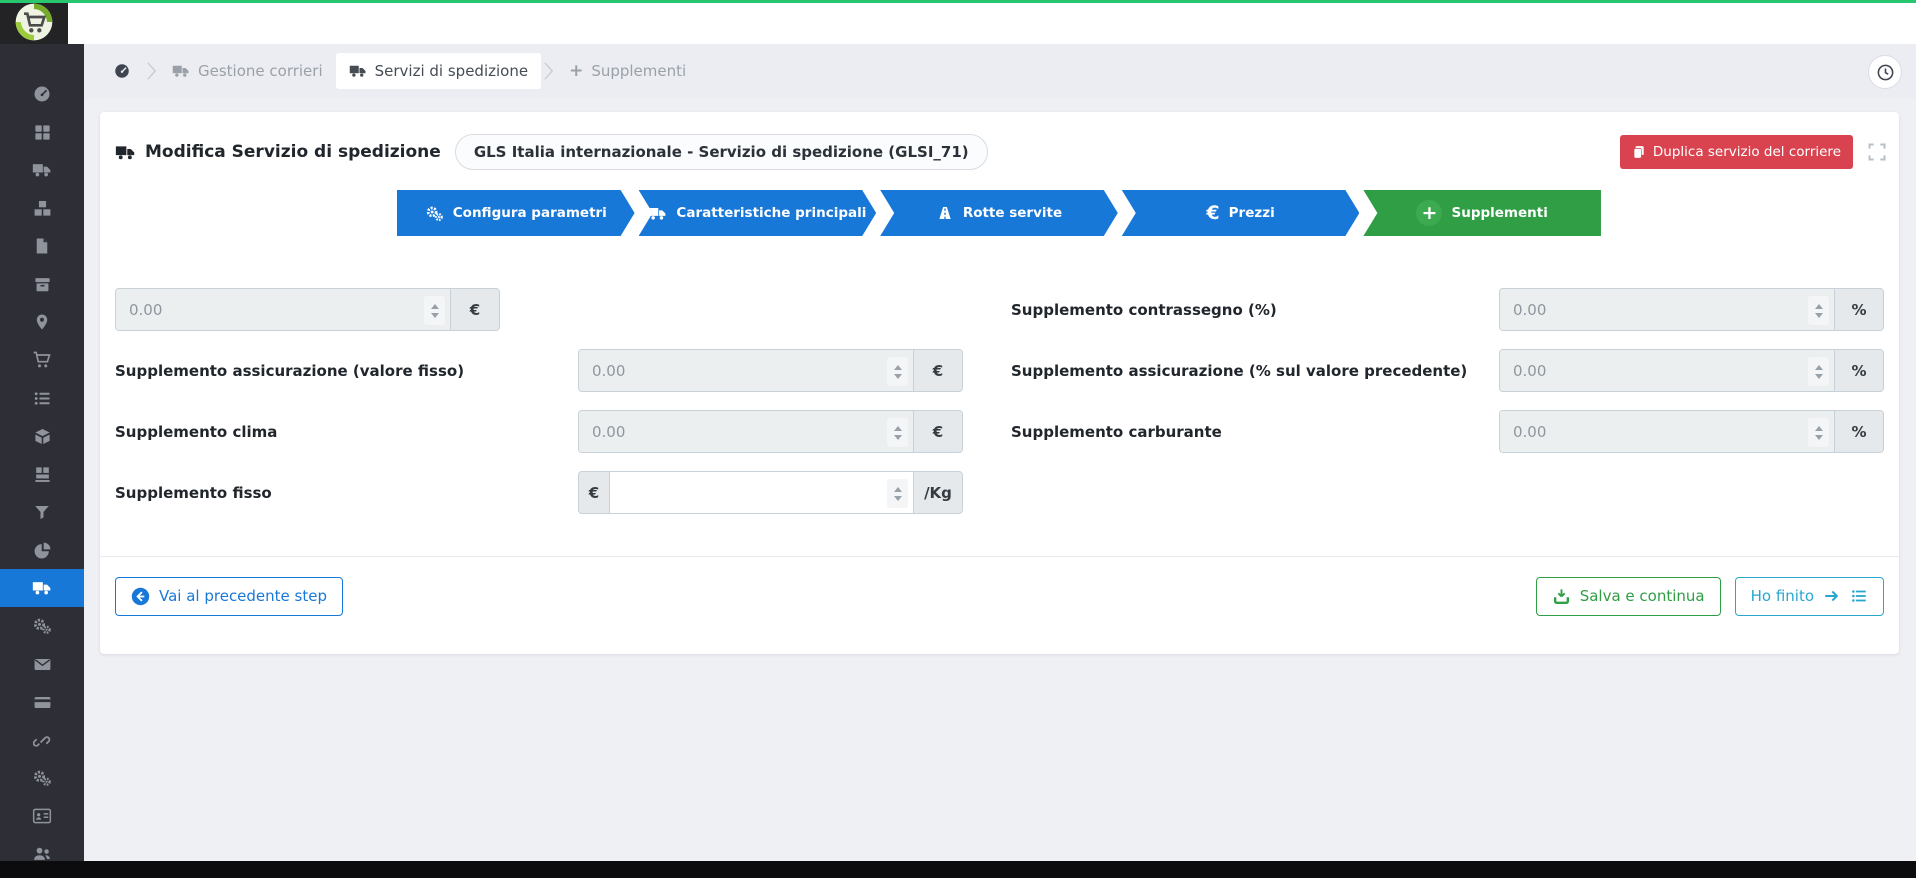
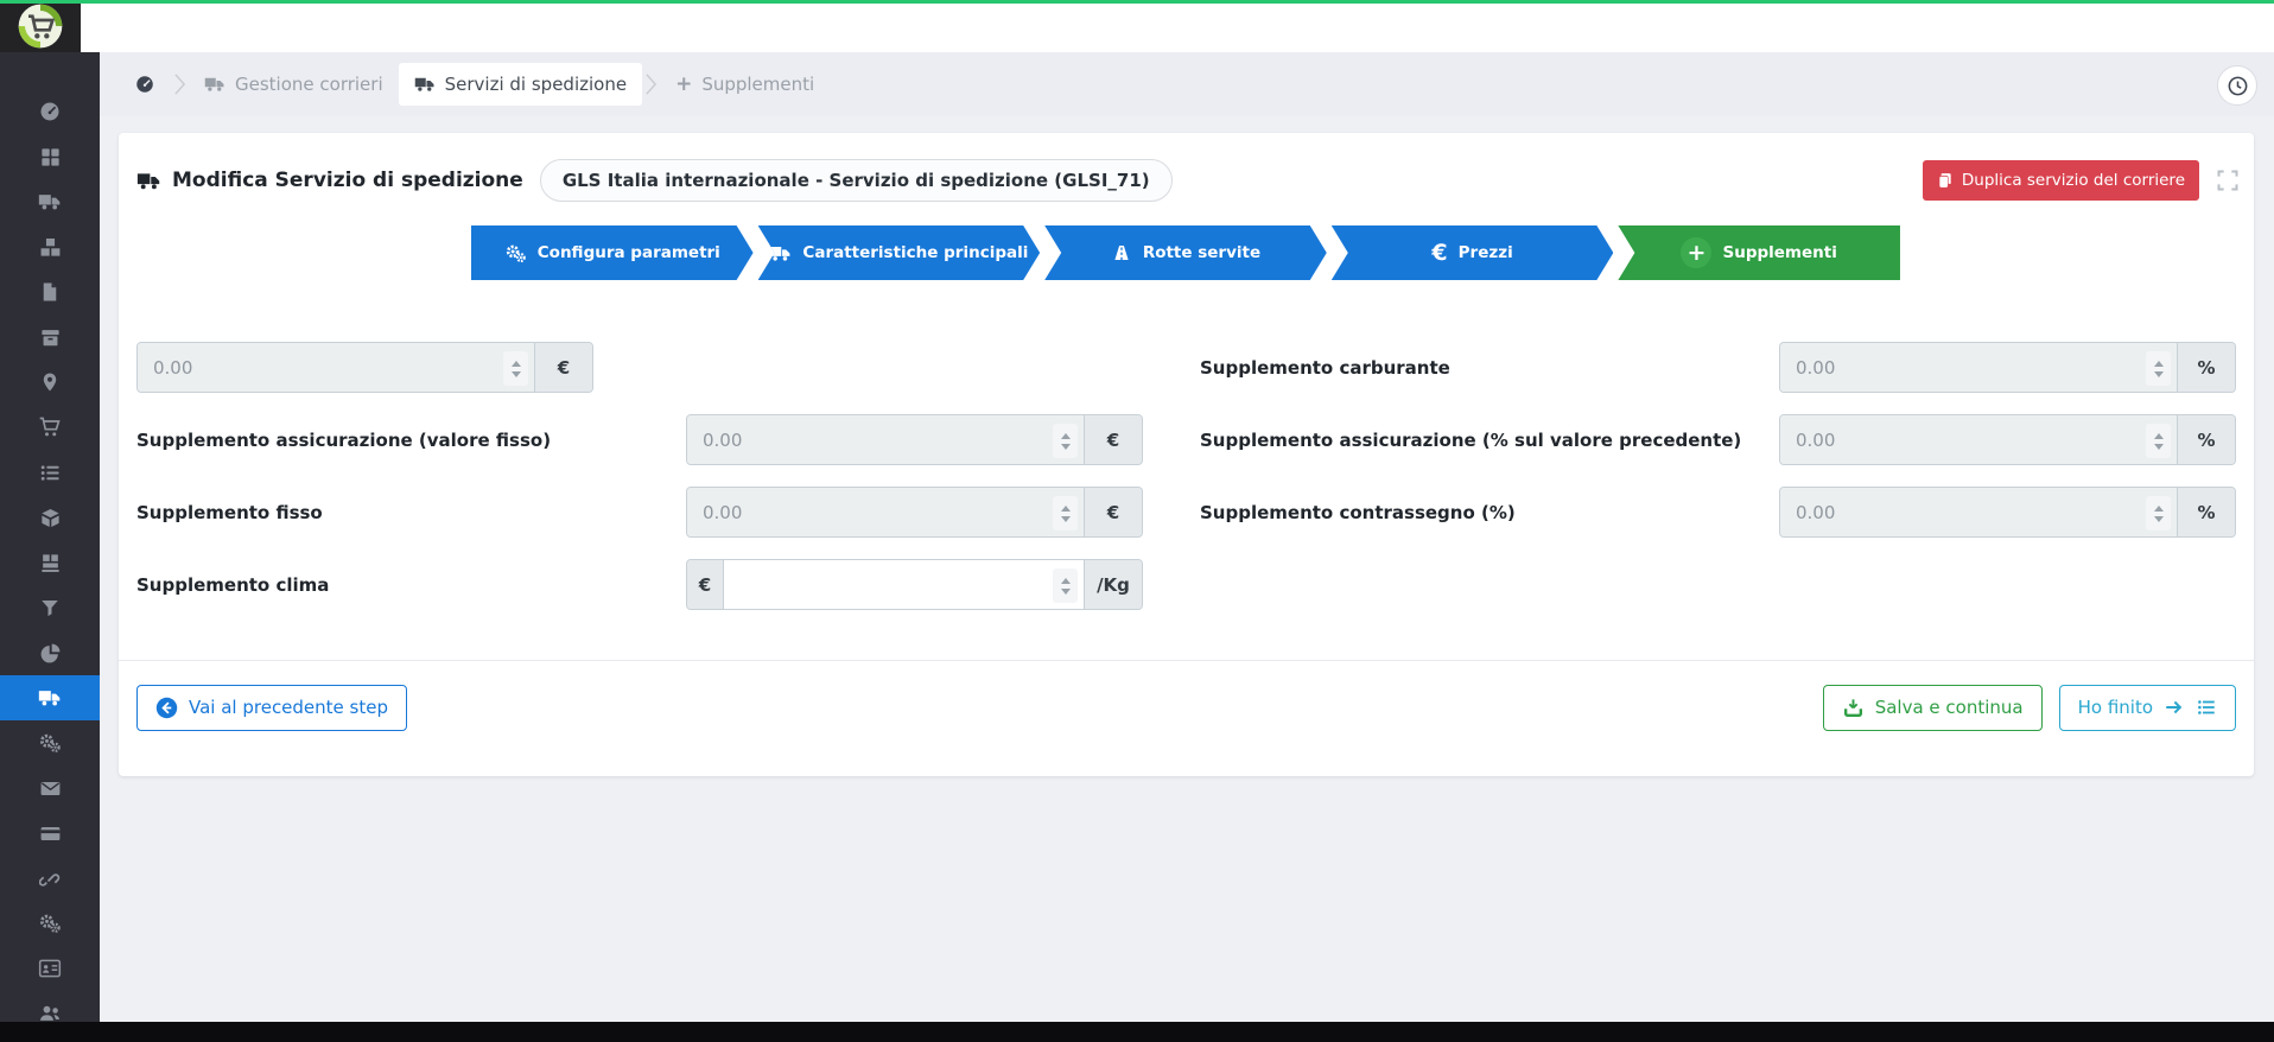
  Gestione corrieri
  Servizi di spedizione
  +
  Supplementi
  Modifica Servizio di spedizione
  GLS Italia internazionale - Servizio di spedizione (GLSI_71)
  Duplica servizio del corriere
  Configura parametri
  Caratteristiche principali
  Rotte servite
  €
  Prezzi
  +
  Supplementi
  0.00
  €
  Supplemento assicurazione (valore fisso)
  0.00
  €
- Supplemento clima
+ Supplemento fisso
  0.00
  €
- Supplemento fisso
+ Supplemento clima
  €
  /Kg
- Supplemento contrassegno (%)
+ Supplemento carburante
  0.00
  %
  Supplemento assicurazione (% sul valore precedente)
  0.00
  %
- Supplemento carburante
+ Supplemento contrassegno (%)
  0.00
  %
  Vai al precedente step
  Salva e continua
  Ho finito
